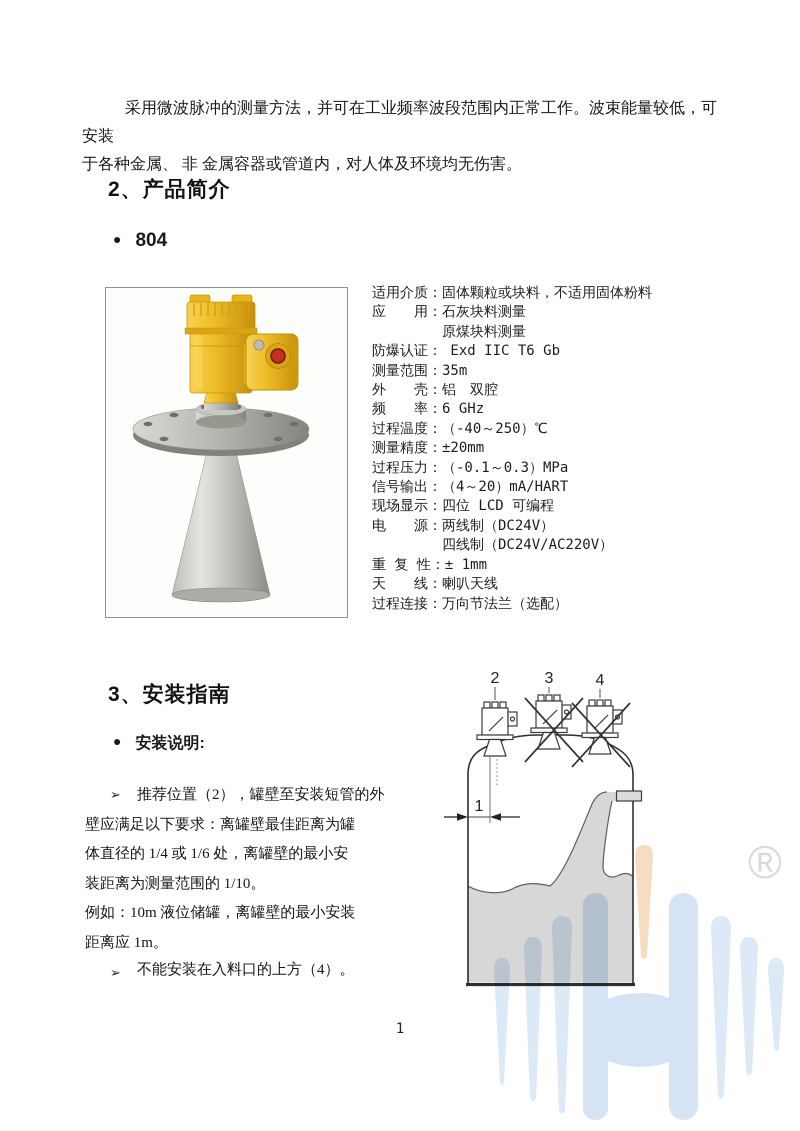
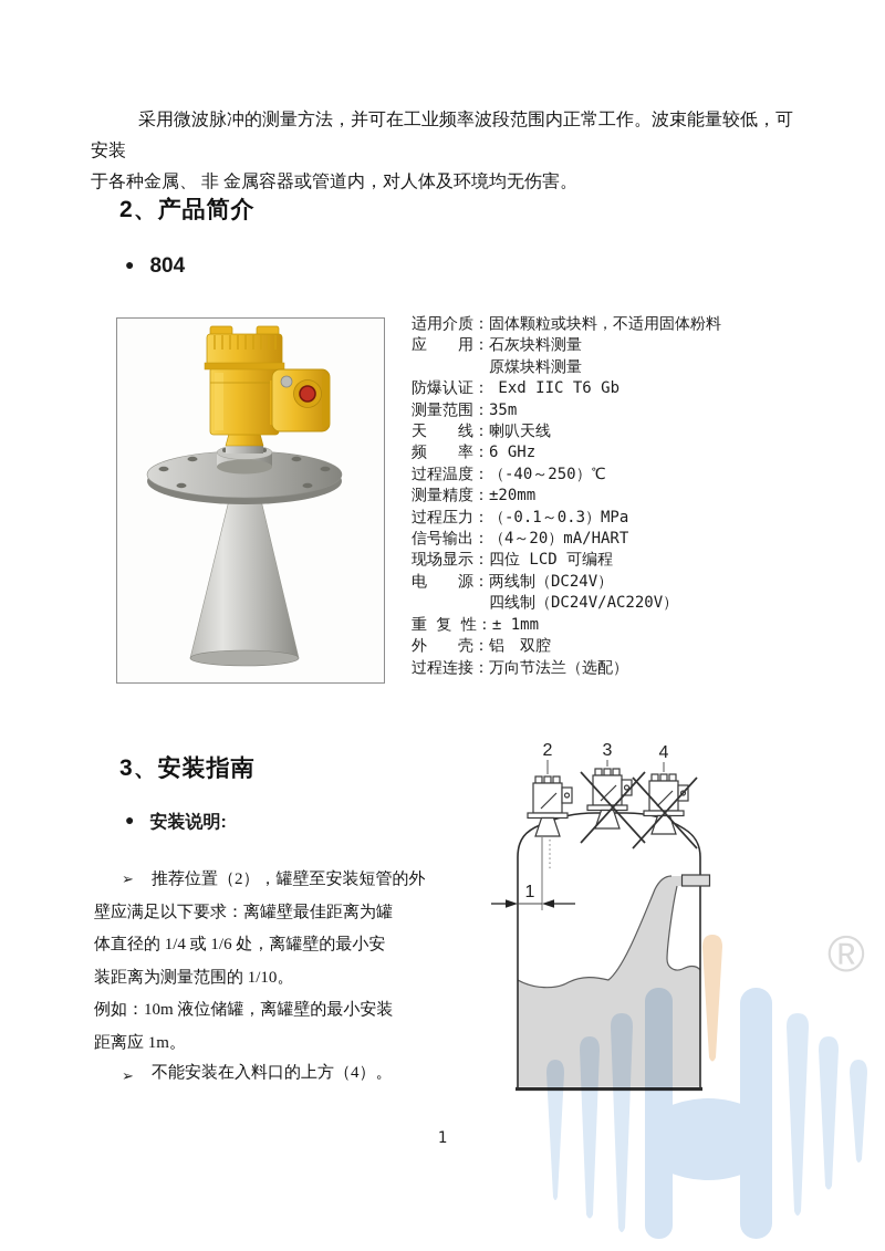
  采用微波脉冲的测量方法，并可在工业频率波段范围内正常工作。波束能量较低，可安装
  于各种金属、 非 金属容器或管道内，对人体及环境均无伤害。
  2、产品简介
  ● 804
  适用介质：固体颗粒或块料，不适用固体粉料
  应 用：石灰块料测量
  原煤块料测量
  防爆认证： Exd IIC T6 Gb
  测量范围：35m
- 外 壳：铝 双腔
+ 天 线：喇叭天线
  频 率：6 GHz
  过程温度：（-40～250）℃
  测量精度：±20mm
  过程压力：（-0.1～0.3）MPa
  信号输出：（4～20）mA/HART
  现场显示：四位 LCD 可编程
  电 源：两线制（DC24V）
  四线制（DC24V/AC220V）
  重 复 性：± 1mm
- 天 线：喇叭天线
+ 外 壳：铝 双腔
  过程连接：万向节法兰（选配）
  3、安装指南
  ● 安装说明:
  ➢
  推荐位置（2），罐壁至安装短管的外
  壁应满足以下要求：离罐壁最佳距离为罐
  体直径的 1/4 或 1/6 处，离罐壁的最小安
  装距离为测量范围的 1/10。
  例如：10m 液位储罐，离罐壁的最小安装
  距离应 1m。
  ➢
  不能安装在入料口的上方（4）。
  2
  3
  4
  1
  ®
  1
